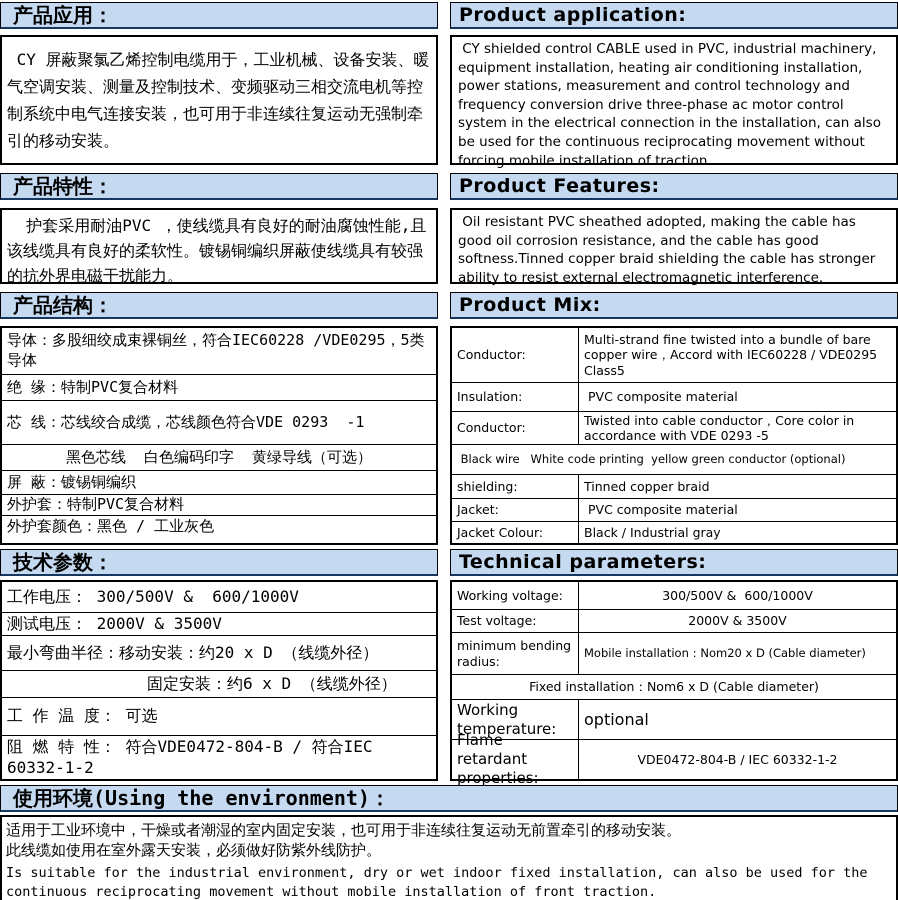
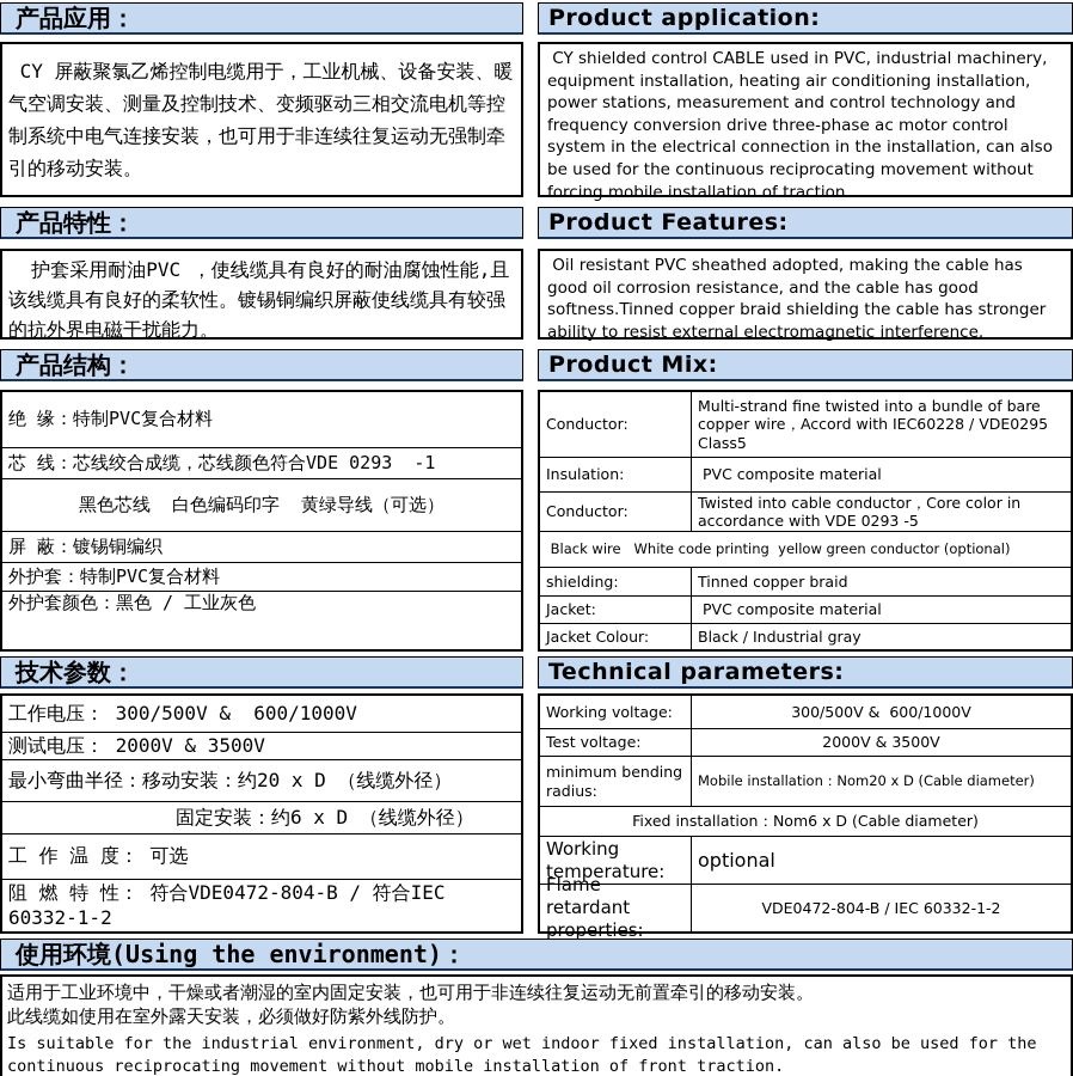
  产品应用：
  Product application:
  CY 屏蔽聚氯乙烯控制电缆用于，工业机械、设备安装、暖气空调安装、测量及控制技术、变频驱动三相交流电机等控制系统中电气连接安装，也可用于非连续往复运动无强制牵引的移动安装。
  CY shielded control CABLE used in PVC, industrial machinery, equipment installation, heating air conditioning installation, power stations, measurement and control technology and frequency conversion drive three-phase ac motor control system in the electrical connection in the installation, can also be used for the continuous reciprocating movement without forcing mobile installation of traction.
  产品特性：
  Product Features:
  护套采用耐油PVC ，使线缆具有良好的耐油腐蚀性能,且该线缆具有良好的柔软性。镀锡铜编织屏蔽使线缆具有较强的抗外界电磁干扰能力。
  Oil resistant PVC sheathed adopted, making the cable has good oil corrosion resistance, and the cable has good softness.Tinned copper braid shielding the cable has stronger ability to resist external electromagnetic interference.
  产品结构：
  Product Mix:
- 导体：多股细绞成束裸铜丝，符合IEC60228 /VDE0295，5类导体
  绝 缘：特制PVC复合材料
  芯 线：芯线绞合成缆，芯线颜色符合VDE 0293 -1
  黑色芯线 白色编码印字 黄绿导线（可选）
  屏 蔽：镀锡铜编织
  外护套：特制PVC复合材料
  外护套颜色：黑色 / 工业灰色
  Conductor:
  Multi-strand fine twisted into a bundle of bare copper wire，Accord with IEC60228 / VDE0295 Class5
  Insulation:
  PVC composite material
  Conductor:
  Twisted into cable conductor，Core color in accordance with VDE 0293 -5
  Black wire White code printing yellow green conductor (optional)
  shielding:
  Tinned copper braid
  Jacket:
  PVC composite material
  Jacket Colour:
  Black / Industrial gray
  技术参数：
  Technical parameters:
  工作电压： 300/500V & 600/1000V
  测试电压： 2000V & 3500V
  最小弯曲半径：移动安装：约20 x D （线缆外径）
  固定安装：约6 x D （线缆外径）
  工 作 温 度： 可选
  阻 燃 特 性： 符合VDE0472-804-B / 符合IEC 60332-1-2
  Working voltage:
  300/500V & 600/1000V
  Test voltage:
  2000V & 3500V
  minimum bending radius:
  Mobile installation：Nom20 x D (Cable diameter)
  Fixed installation：Nom6 x D (Cable diameter)
  Working temperature:
  optional
  Flame retardant properties:
  VDE0472-804-B / IEC 60332-1-2
  使用环境(Using the environment)：
  适用于工业环境中，干燥或者潮湿的室内固定安装，也可用于非连续往复运动无前置牵引的移动安装。
  此线缆如使用在室外露天安装，必须做好防紫外线防护。
  Is suitable for the industrial environment, dry or wet indoor fixed installation, can also be used for the continuous reciprocating movement without mobile installation of front traction.
